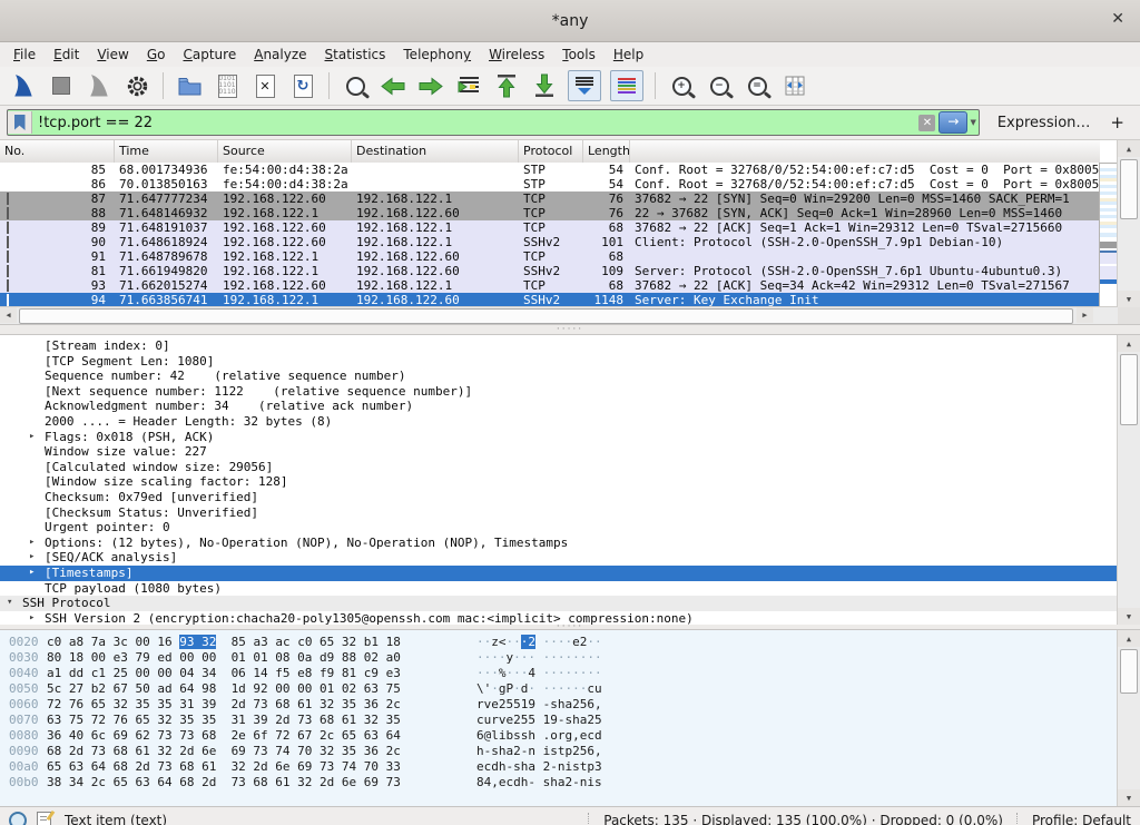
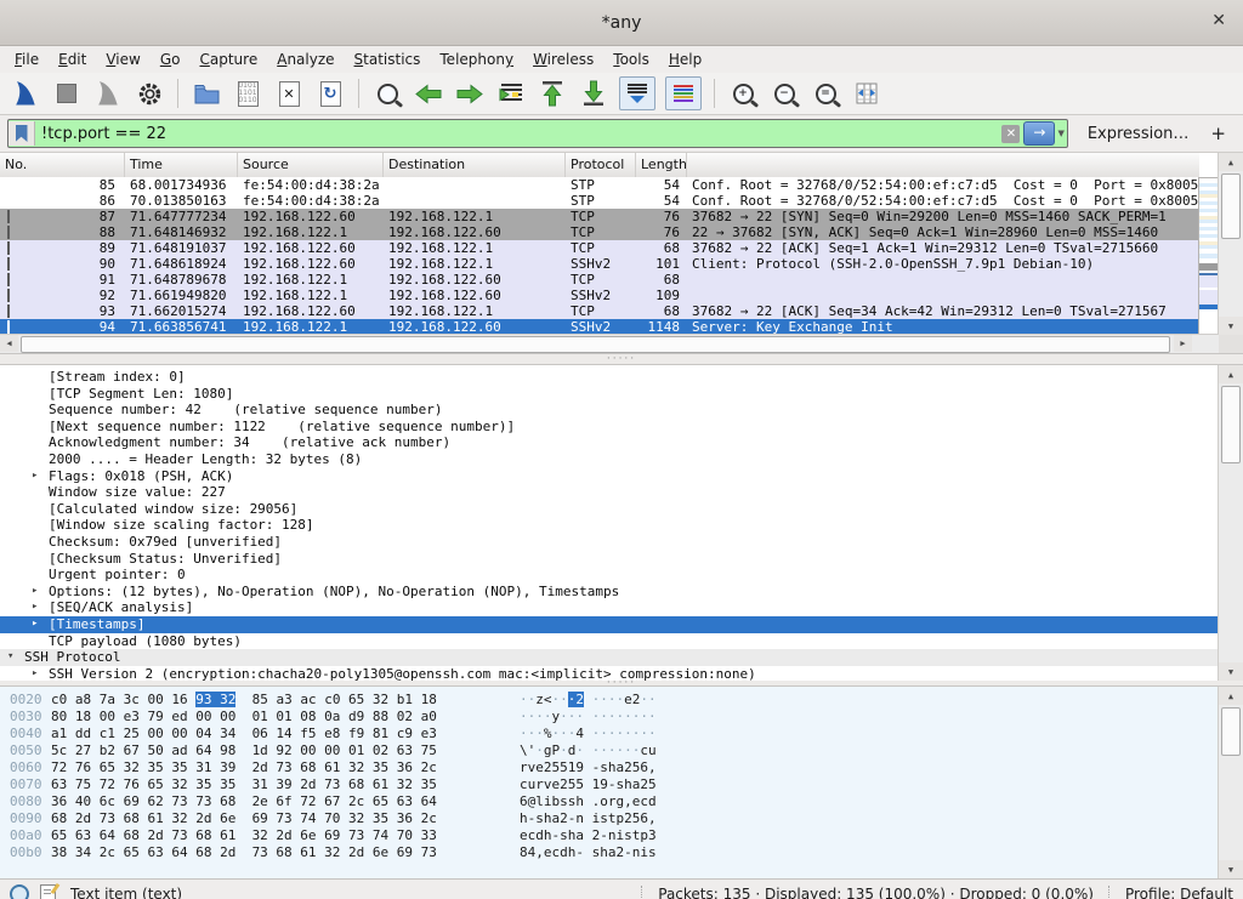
  *any
  ✕
  File
  Edit
  View
  Go
  Capture
  Analyze
  Statistics
  Telephony
  Wireless
  Tools
  Help
  ✕
  ↻
  +
  −
  =
  !tcp.port == 22
  ✕
  →
  ▼
  Expression…
  +
  No.
  Time
  Source
  Destination
  Protocol
  Length
  85
  68.001734936
  fe:54:00:d4:38:2a
  STP
  54
  Conf. Root = 32768/0/52:54:00:ef:c7:d5 Cost = 0 Port = 0x8005
  86
  70.013850163
  fe:54:00:d4:38:2a
  STP
  54
  Conf. Root = 32768/0/52:54:00:ef:c7:d5 Cost = 0 Port = 0x8005
  87
  71.647777234
  192.168.122.60
  192.168.122.1
  TCP
  76
  37682 → 22 [SYN] Seq=0 Win=29200 Len=0 MSS=1460 SACK_PERM=1
  88
  71.648146932
  192.168.122.1
  192.168.122.60
  TCP
  76
  22 → 37682 [SYN, ACK] Seq=0 Ack=1 Win=28960 Len=0 MSS=1460
  89
  71.648191037
  192.168.122.60
  192.168.122.1
  TCP
  68
  37682 → 22 [ACK] Seq=1 Ack=1 Win=29312 Len=0 TSval=2715660
  90
  71.648618924
  192.168.122.60
  192.168.122.1
  SSHv2
  101
  Client: Protocol (SSH-2.0-OpenSSH_7.9p1 Debian-10)
  91
  71.648789678
  192.168.122.1
  192.168.122.60
  TCP
  68
- 81
+ 92
  71.661949820
  192.168.122.1
  192.168.122.60
  SSHv2
  109
- Server: Protocol (SSH-2.0-OpenSSH_7.6p1 Ubuntu-4ubuntu0.3)
  93
  71.662015274
  192.168.122.60
  192.168.122.1
  TCP
  68
  37682 → 22 [ACK] Seq=34 Ack=42 Win=29312 Len=0 TSval=271567
  94
  71.663856741
  192.168.122.1
  192.168.122.60
  SSHv2
  1148
  Server: Key Exchange Init
  ▲
  ▼
  ◀
  ▶
  ·····
  [Stream index: 0]
  [TCP Segment Len: 1080]
  Sequence number: 42 (relative sequence number)
  [Next sequence number: 1122 (relative sequence number)]
  Acknowledgment number: 34 (relative ack number)
  2000 .... = Header Length: 32 bytes (8)
  ▸
  Flags: 0x018 (PSH, ACK)
  Window size value: 227
  [Calculated window size: 29056]
  [Window size scaling factor: 128]
  Checksum: 0x79ed [unverified]
  [Checksum Status: Unverified]
  Urgent pointer: 0
  ▸
  Options: (12 bytes), No-Operation (NOP), No-Operation (NOP), Timestamps
  ▸
  [SEQ/ACK analysis]
  ▸
  [Timestamps]
  TCP payload (1080 bytes)
  ▾
  SSH Protocol
  ▸
  SSH Version 2 (encryption:chacha20-poly1305@openssh.com mac:<implicit> compression:none)
  ▲
  ▼
  ·····
  0020 c0 a8 7a 3c 00 16 93 32 85 a3 ac c0 65 32 b1 18 ··z<···2 ····e2··
  0030 80 18 00 e3 79 ed 00 00 01 01 08 0a d9 88 02 a0 ····y··· ········
  0040 a1 dd c1 25 00 00 04 34 06 14 f5 e8 f9 81 c9 e3 ···%···4 ········
  0050 5c 27 b2 67 50 ad 64 98 1d 92 00 00 01 02 63 75 \'·gP·d· ······cu
  0060 72 76 65 32 35 35 31 39 2d 73 68 61 32 35 36 2c rve25519 -sha256,
  0070 63 75 72 76 65 32 35 35 31 39 2d 73 68 61 32 35 curve255 19-sha25
  0080 36 40 6c 69 62 73 73 68 2e 6f 72 67 2c 65 63 64 6@libssh .org,ecd
  0090 68 2d 73 68 61 32 2d 6e 69 73 74 70 32 35 36 2c h-sha2-n istp256,
  00a0 65 63 64 68 2d 73 68 61 32 2d 6e 69 73 74 70 33 ecdh-sha 2-nistp3
  00b0 38 34 2c 65 63 64 68 2d 73 68 61 32 2d 6e 69 73 84,ecdh- sha2-nis
  ▲
  ▼
  Text item (text)
  Packets: 135 · Displayed: 135 (100.0%) · Dropped: 0 (0.0%)
  Profile: Default
